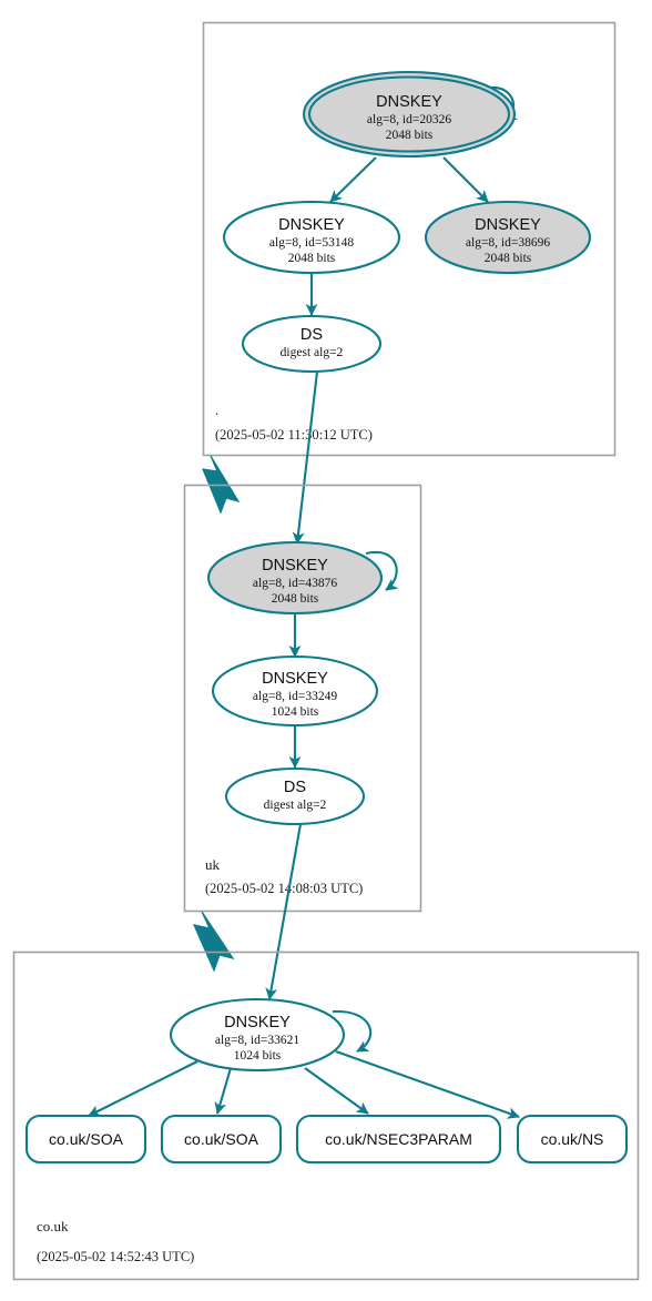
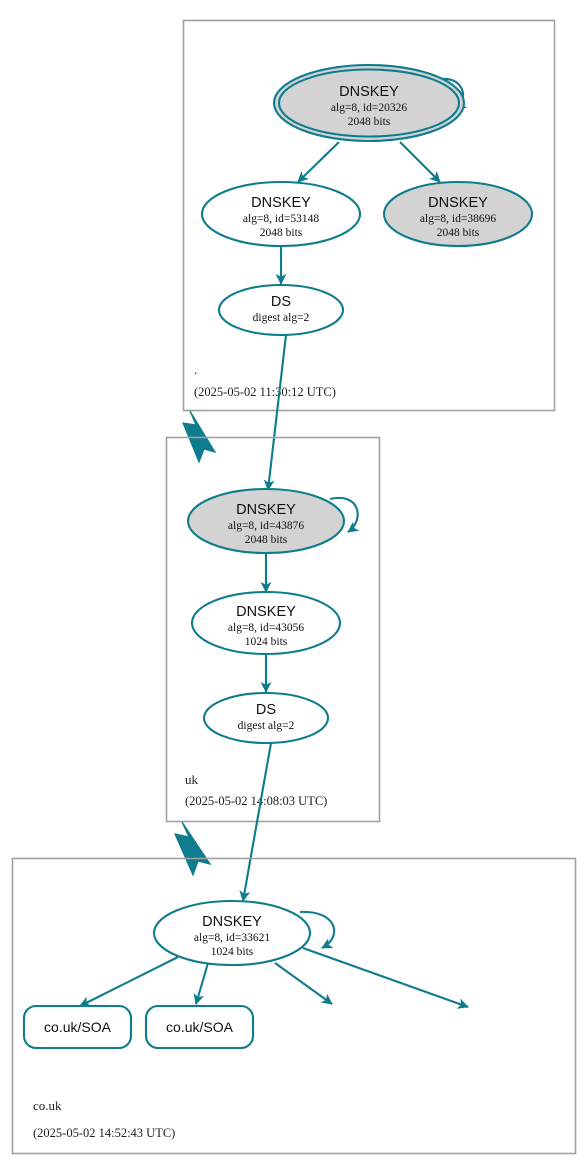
  .
  (2025-05-02 11:30:12 UTC)
  DNSKEY
  alg=8, id=20326
  2048 bits
  DNSKEY
  alg=8, id=53148
  2048 bits
  DNSKEY
  alg=8, id=38696
  2048 bits
  DS
  digest alg=2
  uk
  (2025-05-02 1:08:03 UTC)
  DNSKEY
  alg=8, id=43876
  2048 bits
  DNSKEY
- alg=8, id=33249
+ alg=8, id=43056
  1024 bits
  DS
  digest alg=2
  co.uk
  (2025-05-02 14:52:43 UTC)
  DNSKEY
  alg=8, id=33621
  1024 bits
  co.uk/SOA
  co.uk/SOA
- co.uk/NSEC3PARAM
- co.uk/NS
